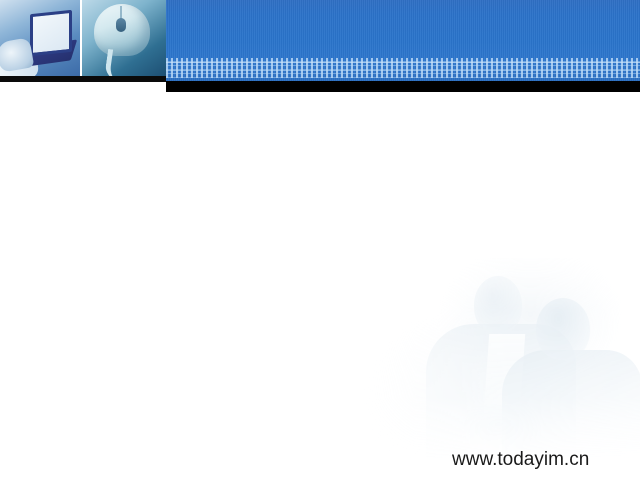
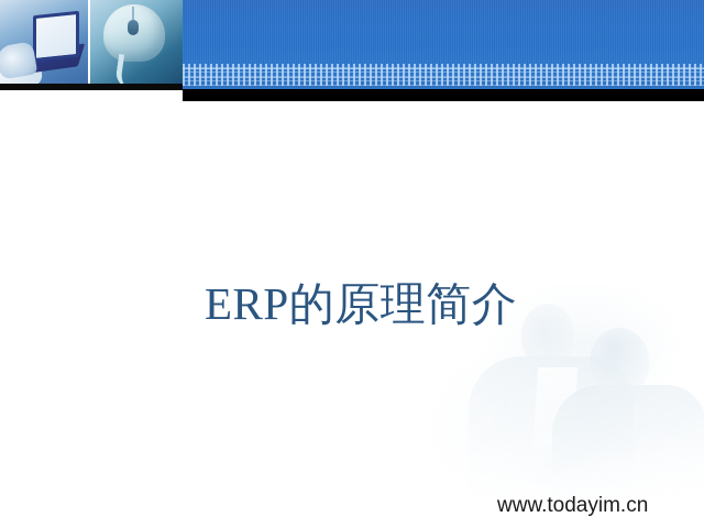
+ ERP的原理简介
  www.todayim.cn
